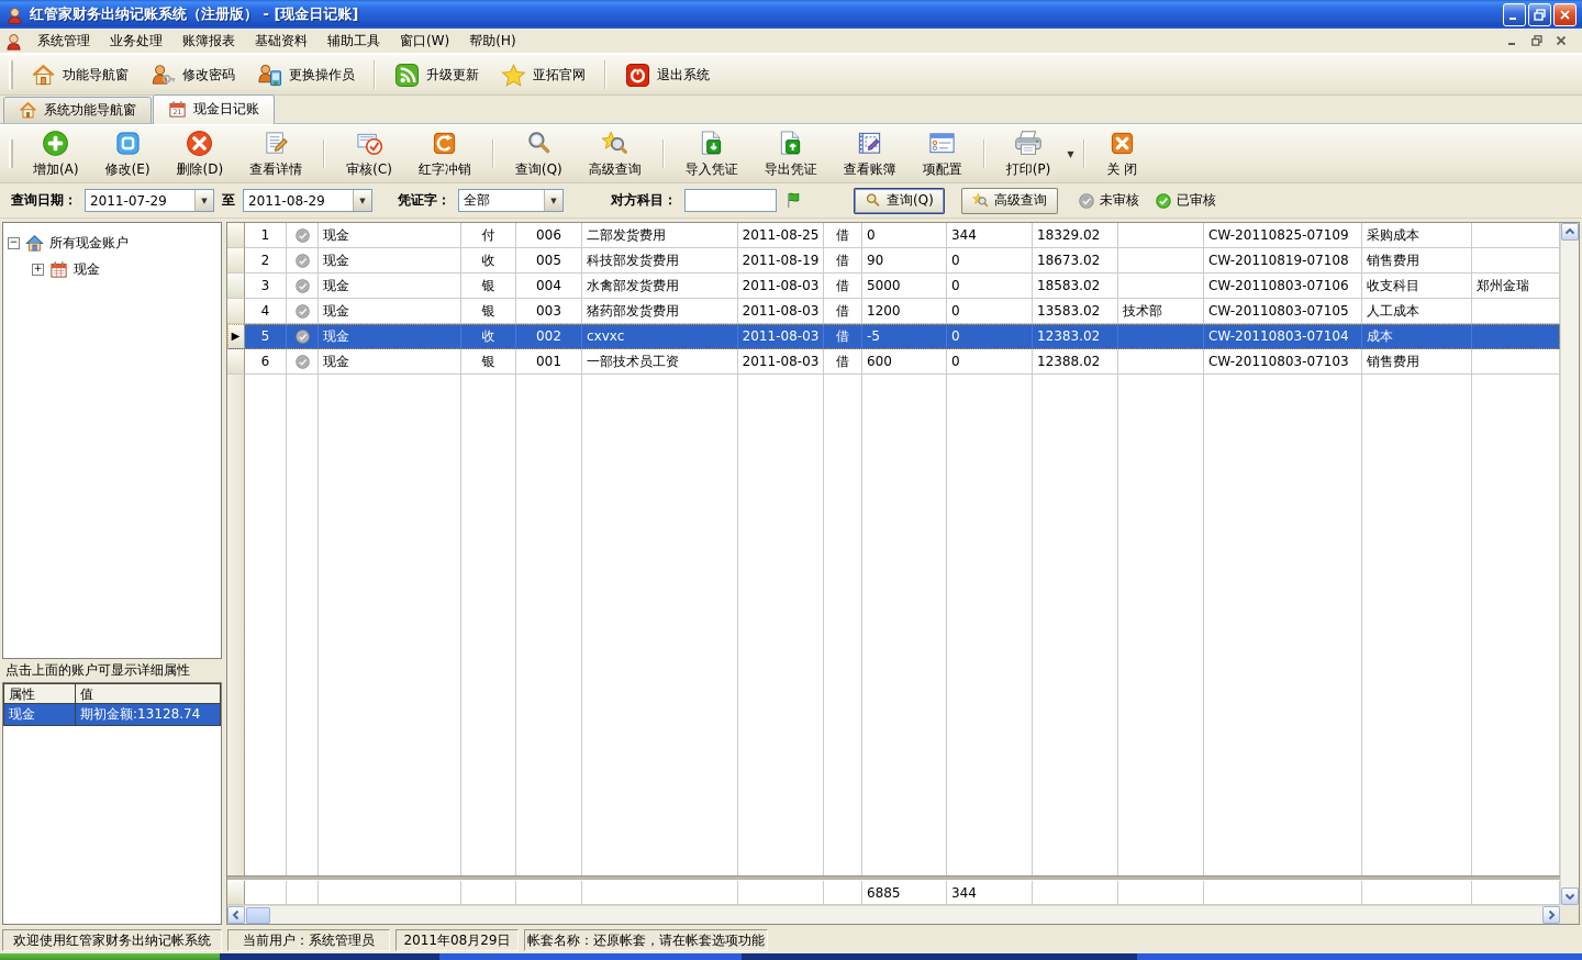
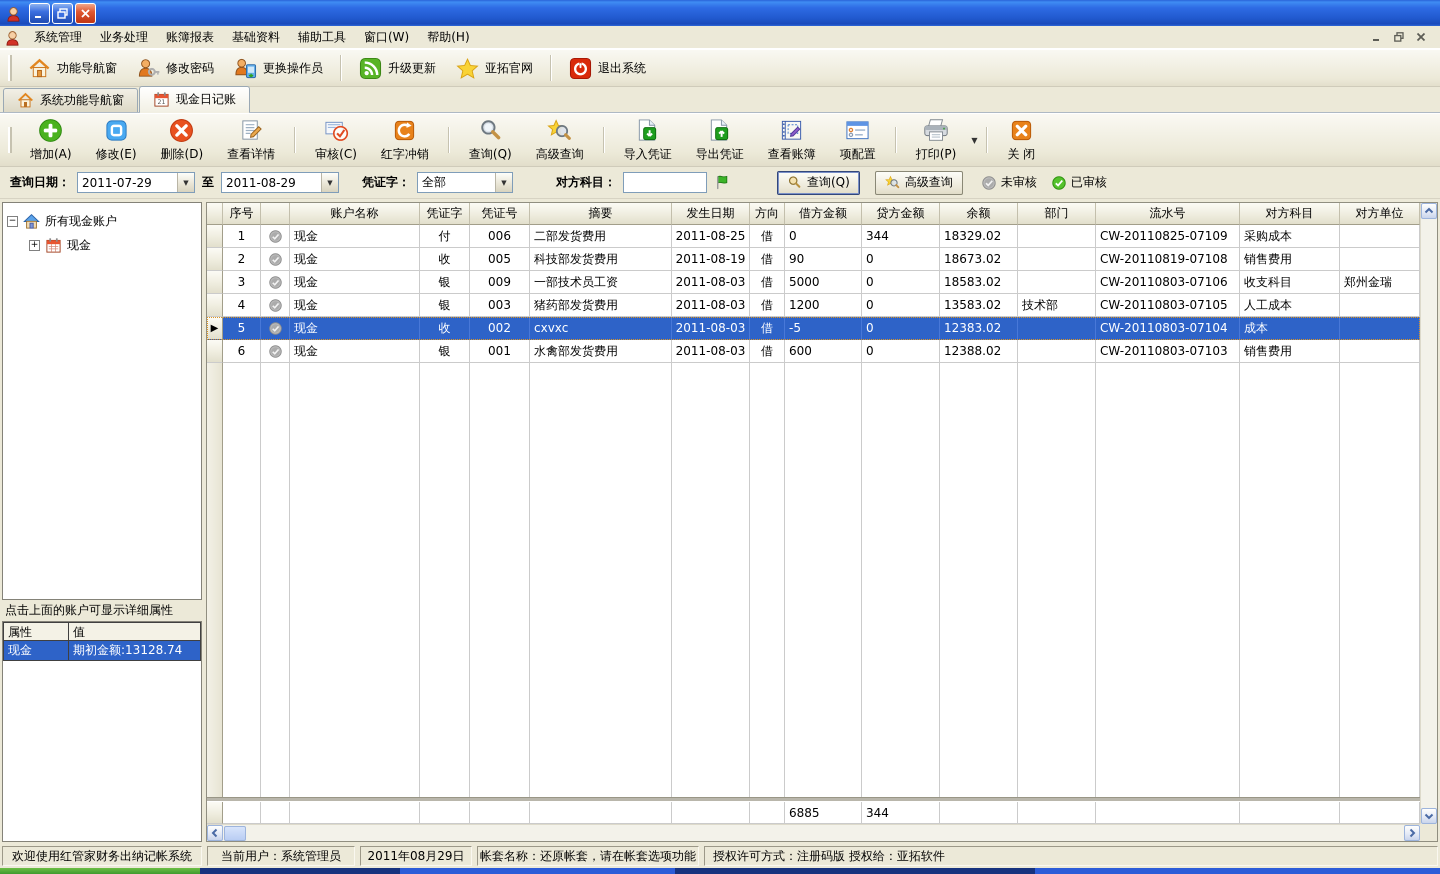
- 红管家财务出纳记账系统（注册版） - [现金日记账]
  系统管理
  业务处理
  账簿报表
  基础资料
  辅助工具
  窗口(W)
  帮助(H)
  功能导航窗
  修改密码
  更换操作员
  升级更新
  亚拓官网
  退出系统
  系统功能导航窗
  现金日记账
  增加(A)
  修改(E)
  删除(D)
  查看详情
  审核(C)
  红字冲销
  查询(Q)
  高级查询
  导入凭证
  导出凭证
  查看账簿
  项配置
  打印(P)
  ▼
  关 闭
  查询日期：
  2011-07-29
  ▼
  至
  2011-08-29
  ▼
  凭证字：
  全部
  ▼
  对方科目：
  查询(Q)
  高级查询
  未审核
  已审核
  −
  所有现金账户
  +
  现金
  点击上面的账户可显示详细属性
  属性
  值
  现金
  期初金额:13128.74
+ 序号
+ 账户名称
+ 凭证字
+ 凭证号
+ 摘要
+ 发生日期
+ 方向
+ 借方金额
+ 贷方金额
+ 余额
+ 部门
+ 流水号
+ 对方科目
+ 对方单位
  1
  现金
  付
  006
  二部发货费用
  2011-08-25
  借
  0
  344
  18329.02
  CW-20110825-07109
  采购成本
  2
  现金
  收
  005
  科技部发货费用
  2011-08-19
  借
  90
  0
  18673.02
  CW-20110819-07108
  销售费用
  3
  现金
  银
- 004
+ 009
- 水禽部发货费用
+ 一部技术员工资
  2011-08-03
  借
  5000
  0
  18583.02
  CW-20110803-07106
  收支科目
  郑州金瑞
  4
  现金
  银
  003
  猪药部发货费用
  2011-08-03
  借
  1200
  0
  13583.02
  技术部
  CW-20110803-07105
  人工成本
  ▶
  5
  现金
  收
  002
  cxvxc
  2011-08-03
  借
  -5
  0
  12383.02
  CW-20110803-07104
  成本
  6
  现金
  银
  001
- 一部技术员工资
+ 水禽部发货费用
  2011-08-03
  借
  600
  0
  12388.02
  CW-20110803-07103
  销售费用
  6885
  344
  欢迎使用红管家财务出纳记帐系统
  当前用户：系统管理员
  2011年08月29日
  帐套名称：还原帐套，请在帐套选项功能
+ 授权许可方式：注册码版 授权给：亚拓软件
